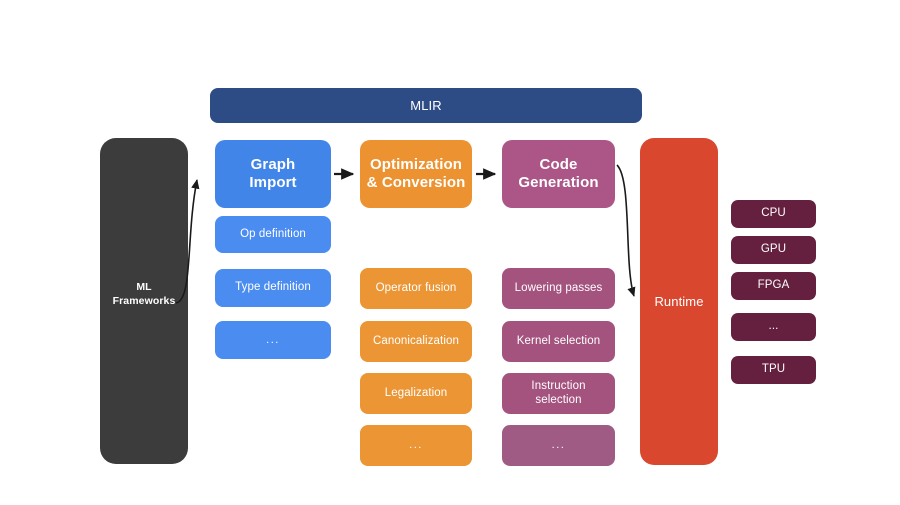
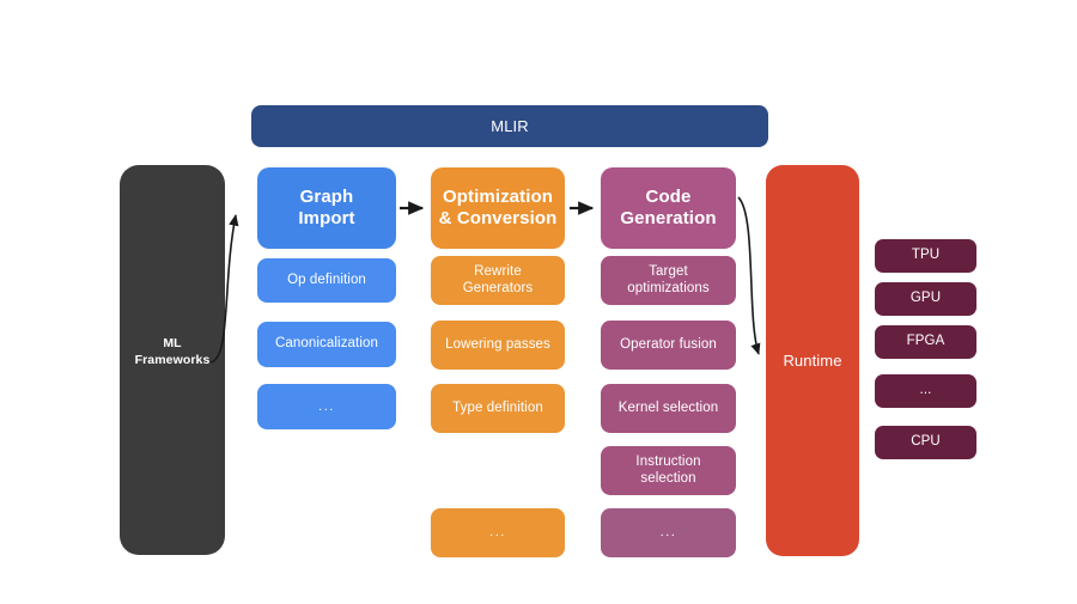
  MLIR
  ML
  Frameworks
  Graph
  Import
  Op definition
- Type definition
+ Canonicalization
  ...
  Optimization
  & Conversion
+ Rewrite
+ Generators
- Operator fusion
+ Lowering passes
- Canonicalization
+ Type definition
- Legalization
  ...
  Code
  Generation
+ Target
+ optimizations
- Lowering passes
+ Operator fusion
  Kernel selection
  Instruction
  selection
  ...
  Runtime
- CPU
+ TPU
  GPU
  FPGA
  ...
- TPU
+ CPU
